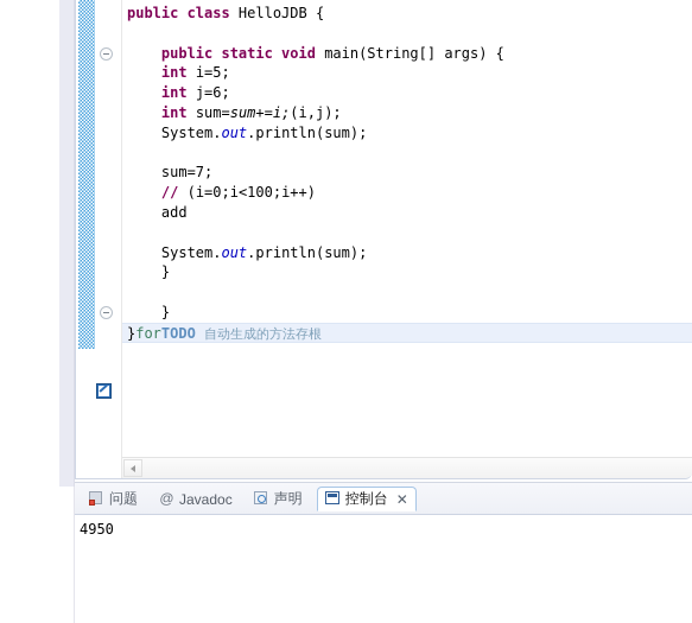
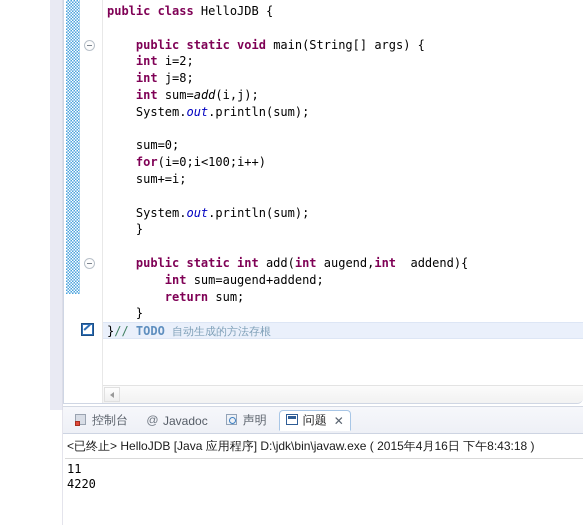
  public class HelloJDB {
  public static void main(String[] args) {
- int i=5;
+ int i=2;
- int j=6;
+ int j=8;
- int sum=sum+=i;(i,j);
+ int sum=add(i,j);
  System.out.println(sum);
- sum=7;
+ sum=0;
- // (i=0;i<100;i++)
+ for(i=0;i<100;i++)
- add
+ sum+=i;
  System.out.println(sum);
  }
+ public static int add(int augend,int addend){
+ int sum=augend+addend;
+ return sum;
  }
- }forTODO 自动生成的方法存根
+ }// TODO 自动生成的方法存根
- 问题
+ 控制台
  @
  Javadoc
  声明
- 控制台
+ 问题
  ✕
+ <已终止> HelloJDB [Java 应用程序] D:\jdk\bin\javaw.exe ( 2015年4月16日 下午8:43:18 )
+ 11
- 4950
+ 4220
